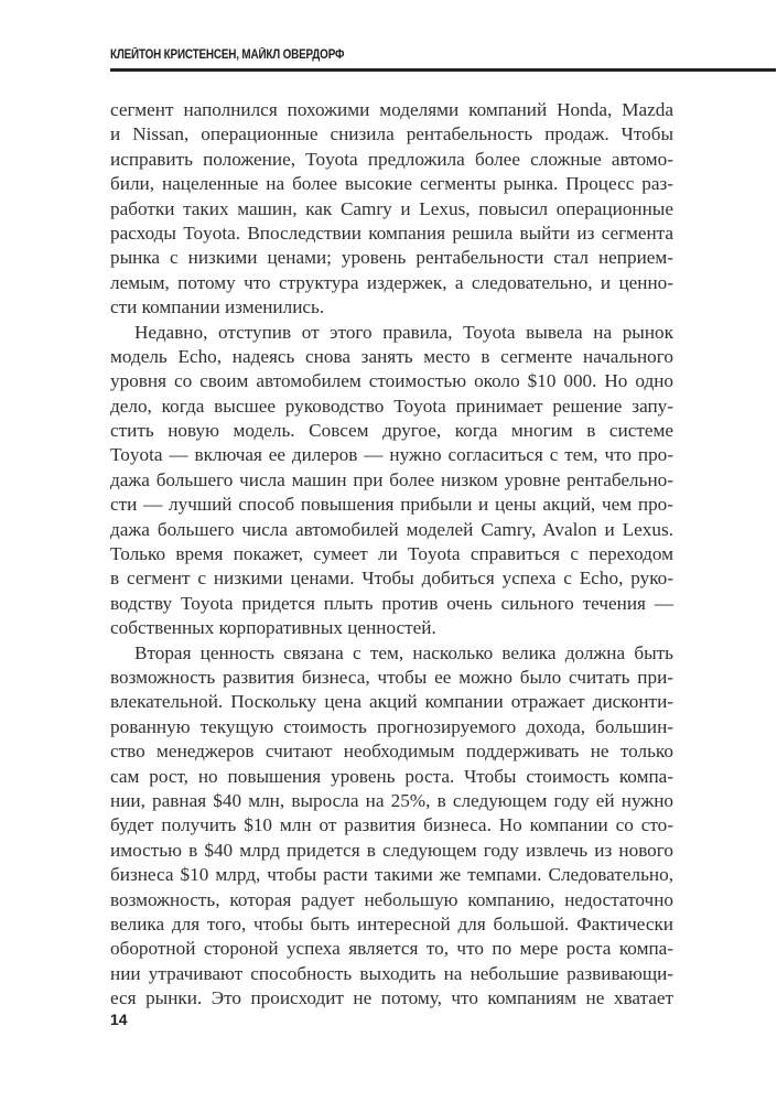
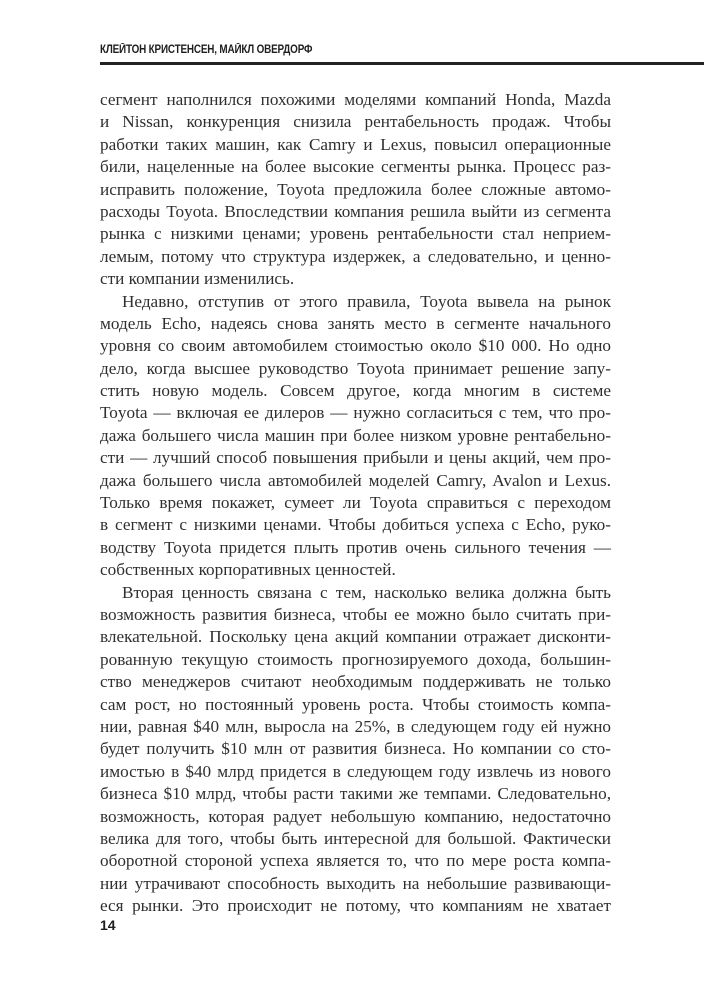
  КЛЕЙТОН КРИСТЕНСЕН, МАЙКЛ ОВЕРДОРФ
  сегмент наполнился похожими моделями компаний Honda, Mazda
- и Nissan, операционные снизила рентабельность продаж. Чтобы
+ и Nissan, конкуренция снизила рентабельность продаж. Чтобы
- исправить положение, Toyota предложила более сложные автомо-
+ работки таких машин, как Camry и Lexus, повысил операционные
  били, нацеленные на более высокие сегменты рынка. Процесс раз-
- работки таких машин, как Camry и Lexus, повысил операционные
+ исправить положение, Toyota предложила более сложные автомо-
  расходы Toyota. Впоследствии компания решила выйти из сегмента
  рынка с низкими ценами; уровень рентабельности стал неприем-
  лемым, потому что структура издержек, а следовательно, и ценно-
  сти компании изменились.
  Недавно, отступив от этого правила, Toyota вывела на рынок
  модель Echo, надеясь снова занять место в сегменте начального
  уровня со своим автомобилем стоимостью около $10 000. Но одно
  дело, когда высшее руководство Toyota принимает решение запу-
  стить новую модель. Совсем другое, когда многим в системе
  Toyota — включая ее дилеров — нужно согласиться с тем, что про-
  дажа большего числа машин при более низком уровне рентабельно-
  сти — лучший способ повышения прибыли и цены акций, чем про-
  дажа большего числа автомобилей моделей Camry, Avalon и Lexus.
  Только время покажет, сумеет ли Toyota справиться с переходом
  в сегмент с низкими ценами. Чтобы добиться успеха с Echo, руко-
  водству Toyota придется плыть против очень сильного течения —
  собственных корпоративных ценностей.
  Вторая ценность связана с тем, насколько велика должна быть
  возможность развития бизнеса, чтобы ее можно было считать при-
  влекательной. Поскольку цена акций компании отражает дисконти-
  рованную текущую стоимость прогнозируемого дохода, большин-
  ство менеджеров считают необходимым поддерживать не только
- сам рост, но повышения уровень роста. Чтобы стоимость компа-
+ сам рост, но постоянный уровень роста. Чтобы стоимость компа-
  нии, равная $40 млн, выросла на 25%, в следующем году ей нужно
  будет получить $10 млн от развития бизнеса. Но компании со сто-
  имостью в $40 млрд придется в следующем году извлечь из нового
  бизнеса $10 млрд, чтобы расти такими же темпами. Следовательно,
  возможность, которая радует небольшую компанию, недостаточно
  велика для того, чтобы быть интересной для большой. Фактически
  оборотной стороной успеха является то, что по мере роста компа-
  нии утрачивают способность выходить на небольшие развивающи-
  еся рынки. Это происходит не потому, что компаниям не хватает
  14
